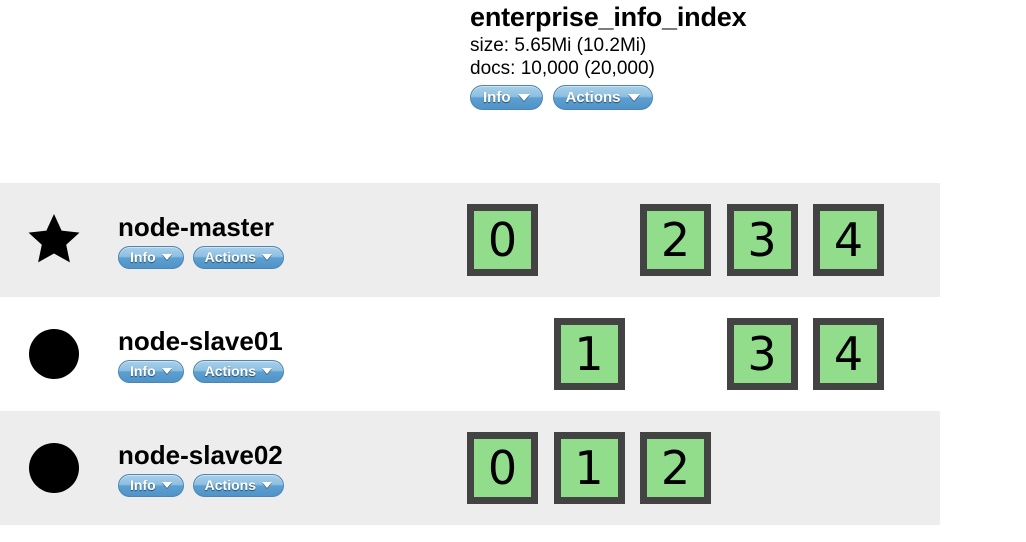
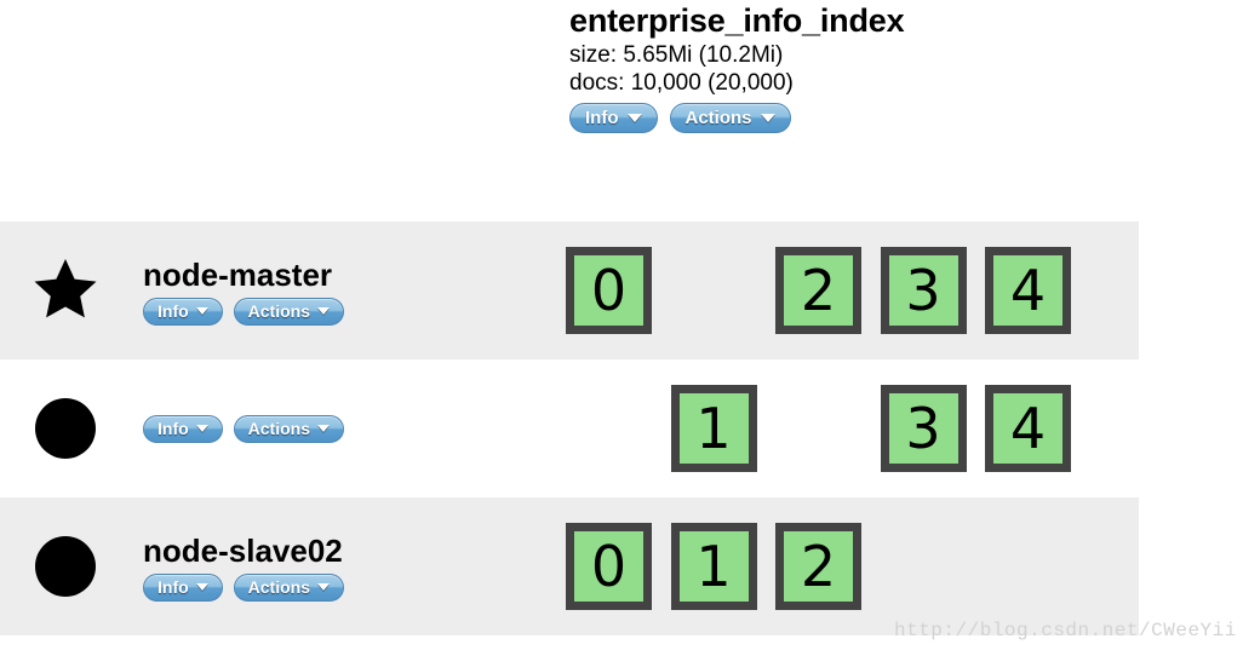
  enterprise_info_index
  size: 5.65Mi (10.2Mi)
  docs: 10,000 (20,000)
  Info
  Actions
  node-master
  Info
  Actions
  0
  2
  3
  4
- node-slave01
  Info
  Actions
  1
  3
  4
  node-slave02
  Info
  Actions
  0
  1
  2
+ http://blog.csdn.net/CWeeYii
